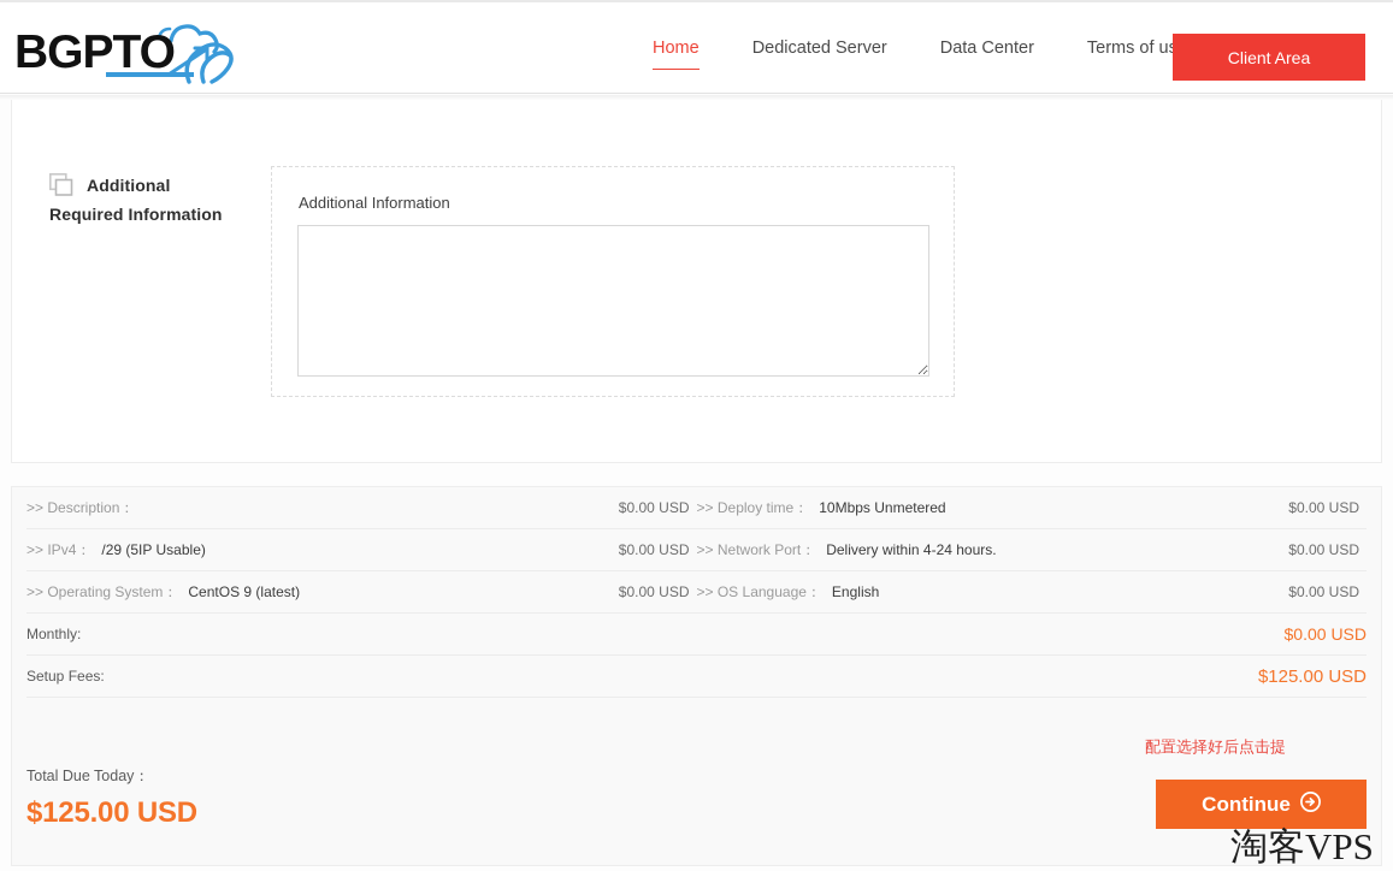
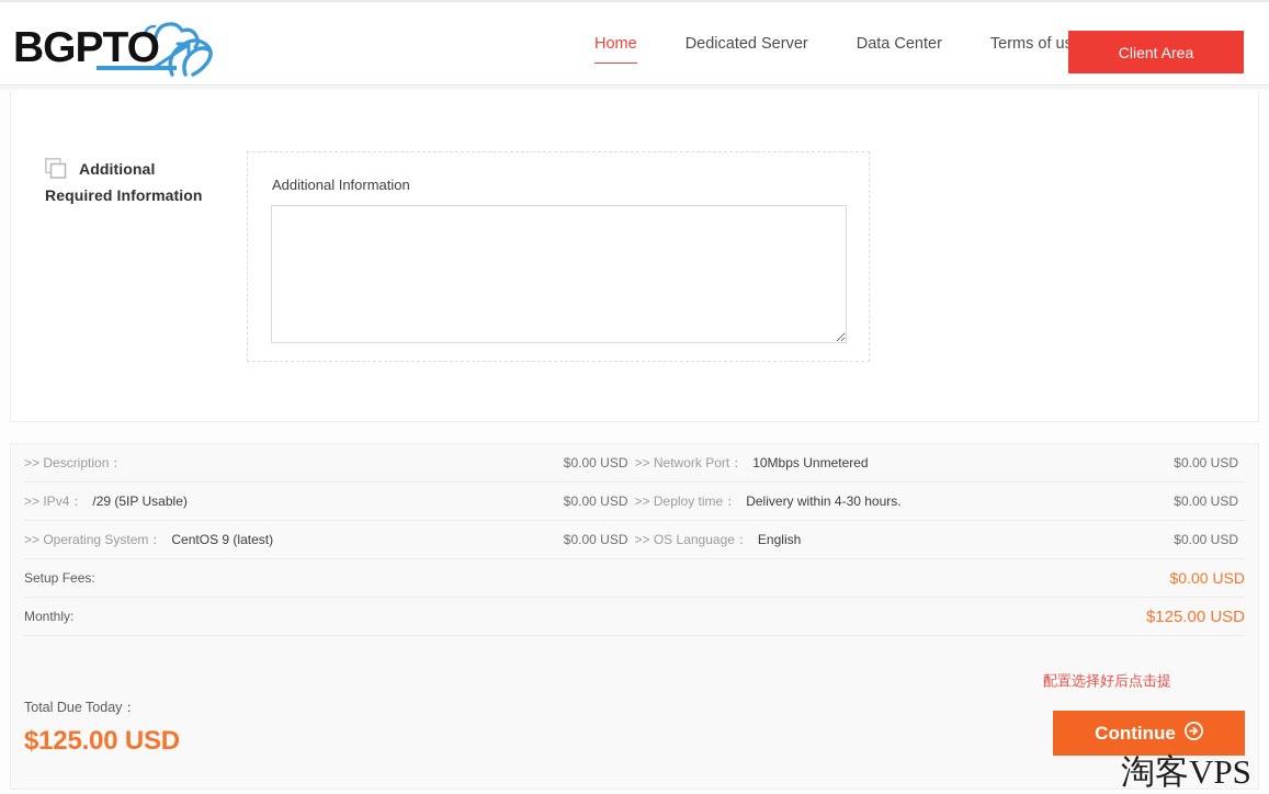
  BGPTO
  Home
  Dedicated Server
  Data Center
  Terms of u
  Client Area
  Additional
  Required Information
  Additional Information
  >> Description：
  $0.00 USD
- >> Deploy time：
+ >> Network Port：
  10Mbps Unmetered
  $0.00 USD
  >> IPv4：
  /29 (5IP Usable)
  $0.00 USD
- >> Network Port：
+ >> Deploy time：
- Delivery within 4-24 hours.
+ Delivery within 4-30 hours.
  $0.00 USD
  >> Operating System：
  CentOS 9 (latest)
  $0.00 USD
  >> OS Language：
  English
  $0.00 USD
- Monthly:
+ Setup Fees:
  $0.00 USD
- Setup Fees:
+ Monthly:
  $125.00 USD
  Total Due Today：
  $125.00 USD
  配置选择好后点击提
  Continue
  淘客VPS
